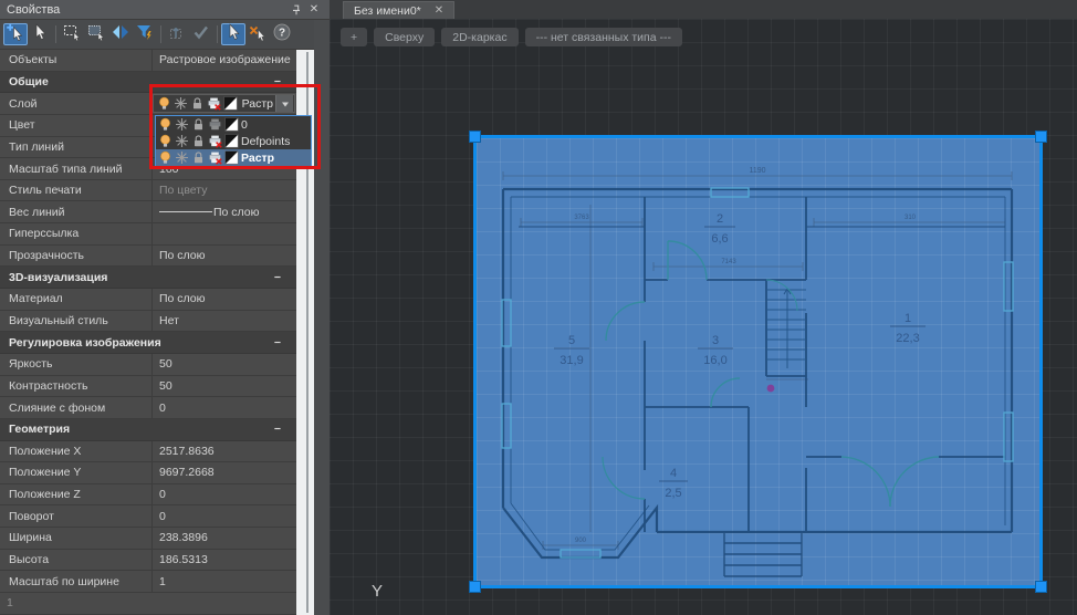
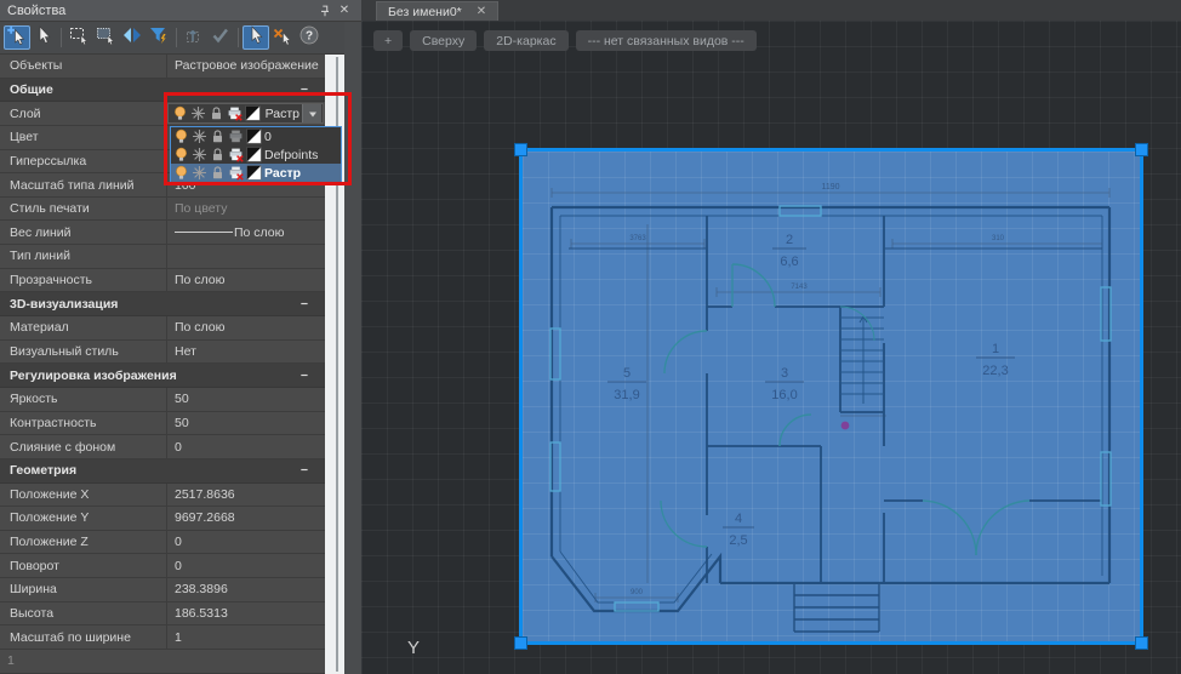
  Свойства
  ✕
  ?
  Объекты
  Растровое изображение
  Общие
  −
  Слой
  Растр
  Цвет
- Тип линий
+ Гиперссылка
  Масштаб типа линий
  100
  Стиль печати
  По цвету
  Вес линий
  По слою
- Гиперссылка
+ Тип линий
  Прозрачность
  По слою
  3D-визуализация
  −
  Материал
  По слою
  Визуальный стиль
  Нет
  Регулировка изображения
  −
  Яркость
  50
  Контрастность
  50
  Слияние с фоном
  0
  Геометрия
  −
  Положение X
  2517.8636
  Положение Y
  9697.2668
  Положение Z
  0
  Поворот
  0
  Ширина
  238.3896
  Высота
  186.5313
  Масштаб по ширине
  1
  1
  0
  Defpoints
  Растр
  Без имени0*
  ✕
  +
  Сверху
  2D-каркас
- --- нет связанных типа ---
+ --- нет связанных видов ---
  2
  6,6
  1
  22,3
  5
  31,9
  3
  16,0
  4
  2,5
  Y
